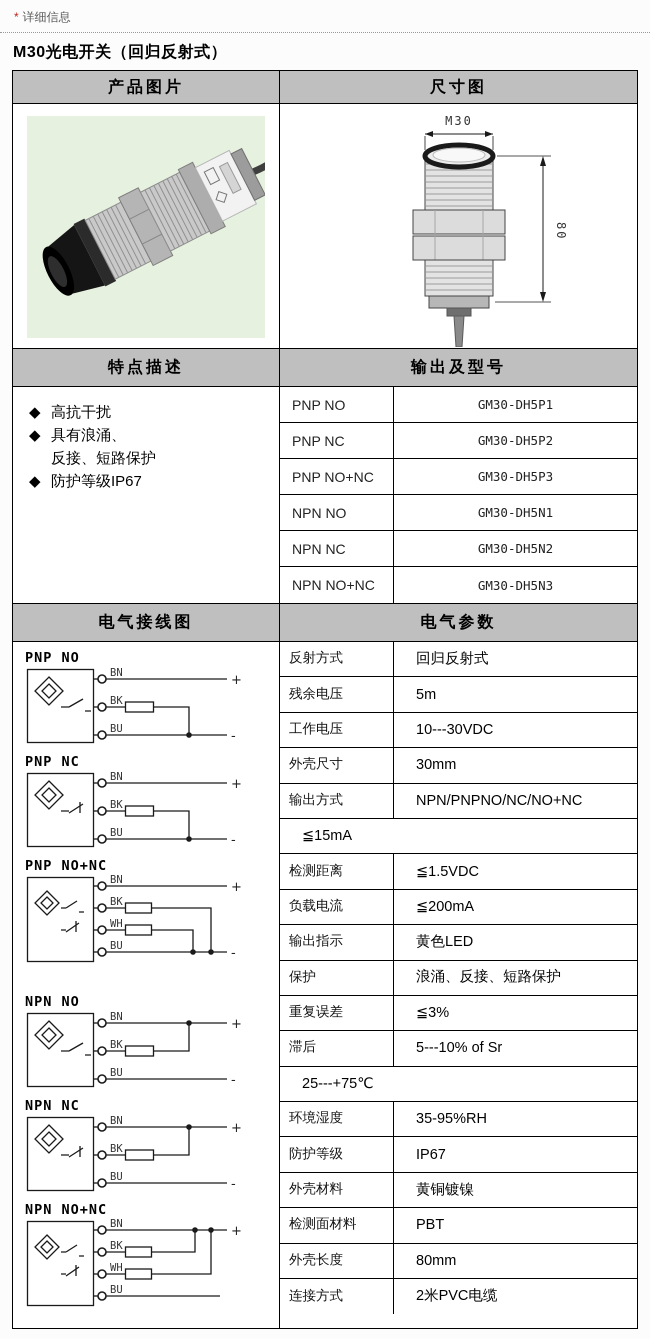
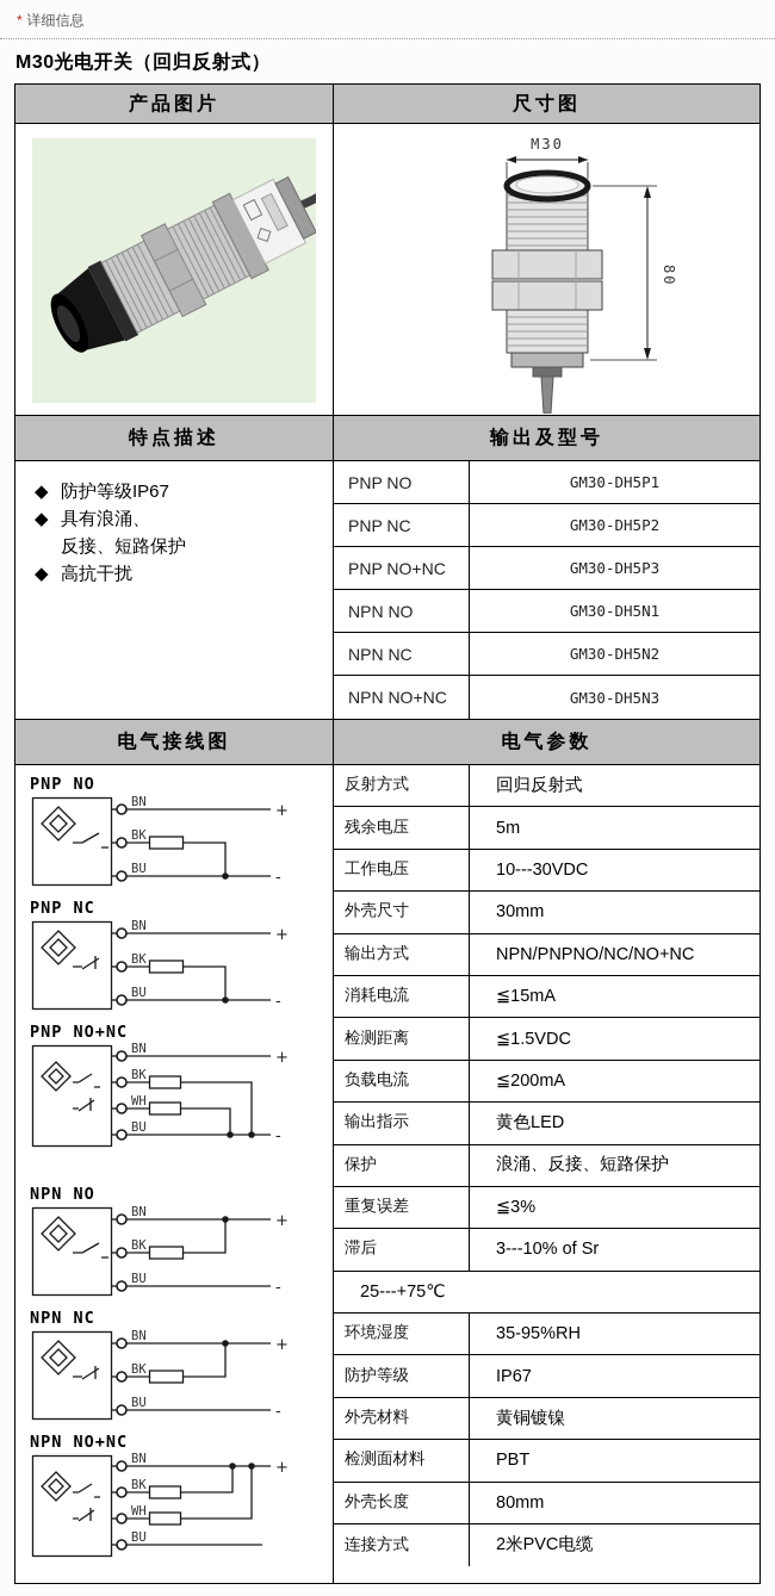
  * 详细信息
  M30光电开关（回归反射式）
  产品图片
  尺寸图
  M30
  特点描述
  输出及型号
- ◆ 高抗干扰
+ ◆ 防护等级IP67
  ◆ 具有浪涌、
  反接、短路保护
- ◆ 防护等级IP67
+ ◆ 高抗干扰
  PNP NO
  GM30-DH5P1
  PNP NC
  GM30-DH5P2
  PNP NO+NC
  GM30-DH5P3
  NPN NO
  GM30-DH5N1
  NPN NC
  GM30-DH5N2
  NPN NO+NC
  GM30-DH5N3
  电气接线图
  电气参数
  PNP NO
  BN
  +
  BK
  BU
  -
  PNP NC
  BN
  +
  BK
  BU
  -
  PNP NO+NC
  BN
  +
  BK
  WH
  BU
  -
  NPN NO
  BN
  +
  BK
  BU
  -
  NPN NC
  BN
  +
  BK
  BU
  -
  NPN NO+NC
  BN
  +
  BK
  WH
  BU
  反射方式
  回归反射式
  残余电压
  5m
  工作电压
  10---30VDC
  外壳尺寸
  30mm
  输出方式
  NPN/PNPNO/NC/NO+NC
+ 消耗电流
  ≦15mA
  检测距离
  ≦1.5VDC
  负载电流
  ≦200mA
  输出指示
  黄色LED
  保护
  浪涌、反接、短路保护
  重复误差
  ≦3%
  滞后
- 5---10% of Sr
+ 3---10% of Sr
  25---+75℃
  环境湿度
  35-95%RH
  防护等级
  IP67
  外壳材料
  黄铜镀镍
  检测面材料
  PBT
  外壳长度
  80mm
  连接方式
  2米PVC电缆
